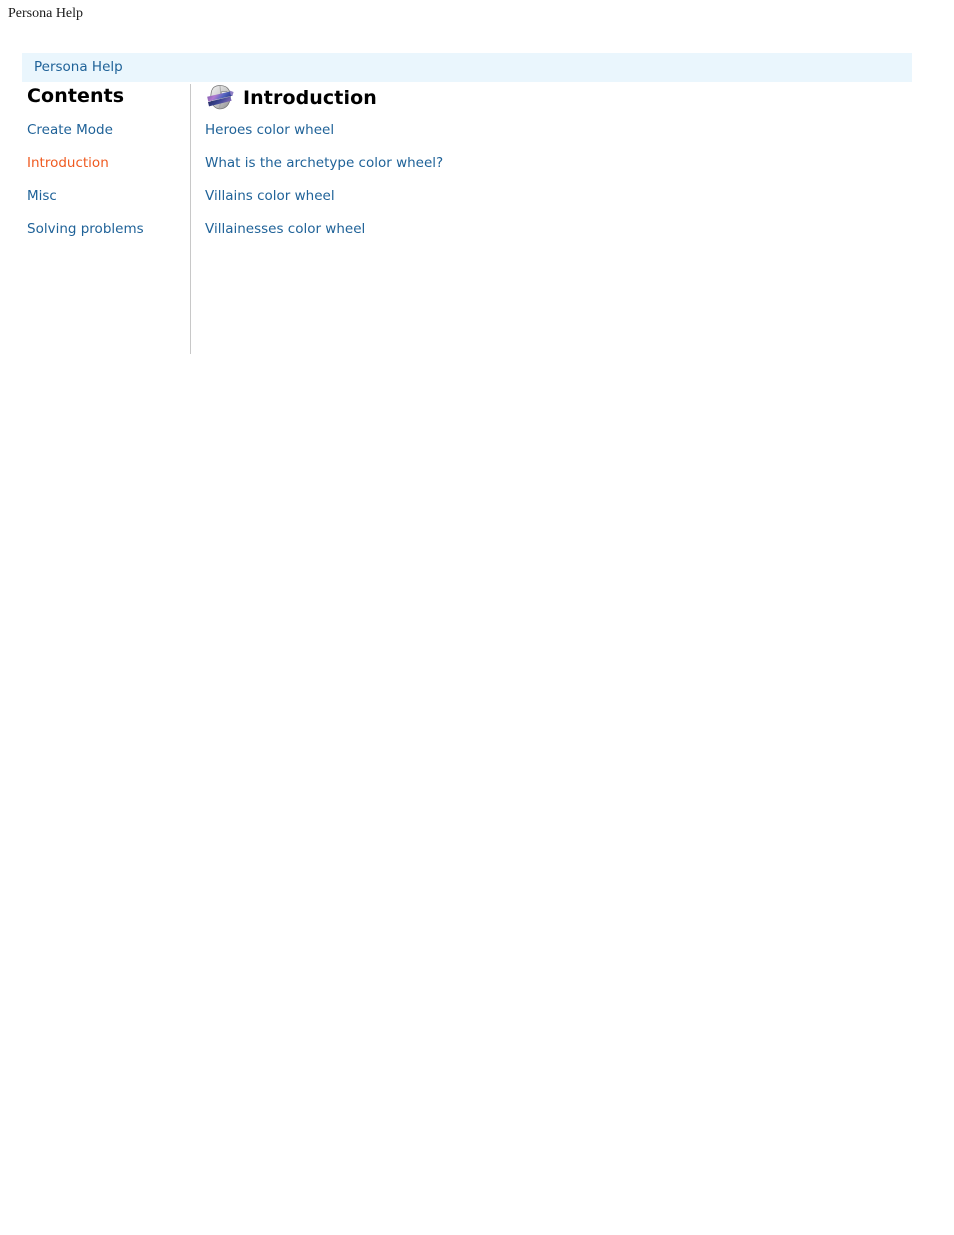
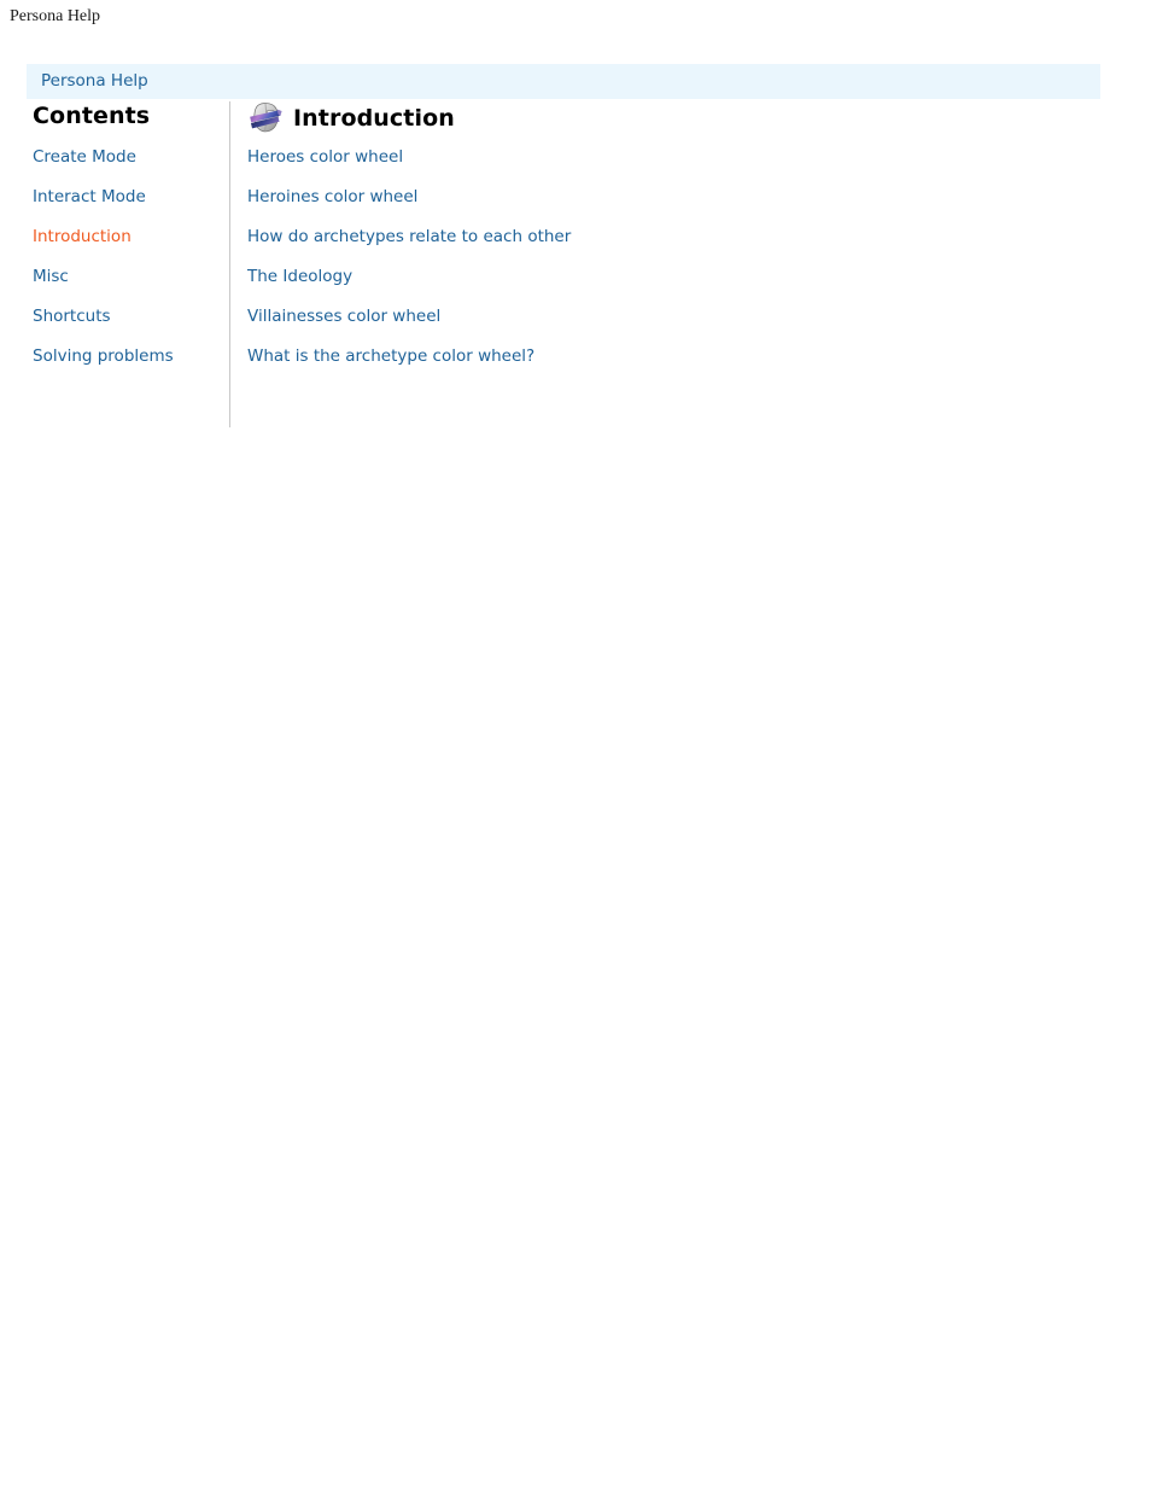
  Persona Help
  Persona Help
  Contents
  Create Mode
+ Interact Mode
  Introduction
  Misc
+ Shortcuts
  Solving problems
  Introduction
  Heroes color wheel
+ Heroines color wheel
+ How do archetypes relate to each other
+ The Ideology
- What is the archetype color wheel?
+ Villainesses color wheel
- Villains color wheel
- Villainesses color wheel
+ What is the archetype color wheel?
